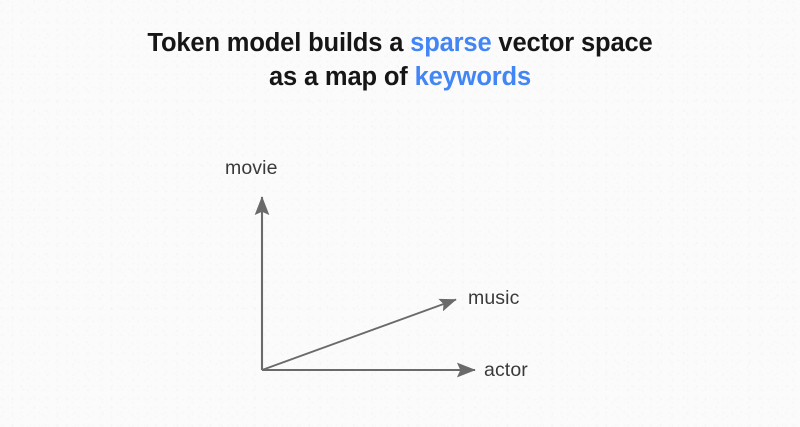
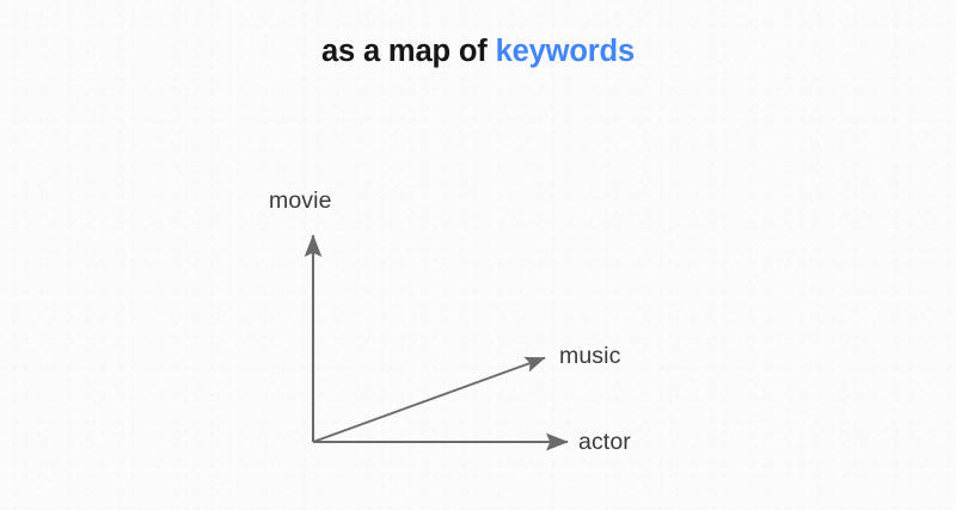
- Token model builds a sparse vector space
  as a map of keywords
  movie
  music
  actor
